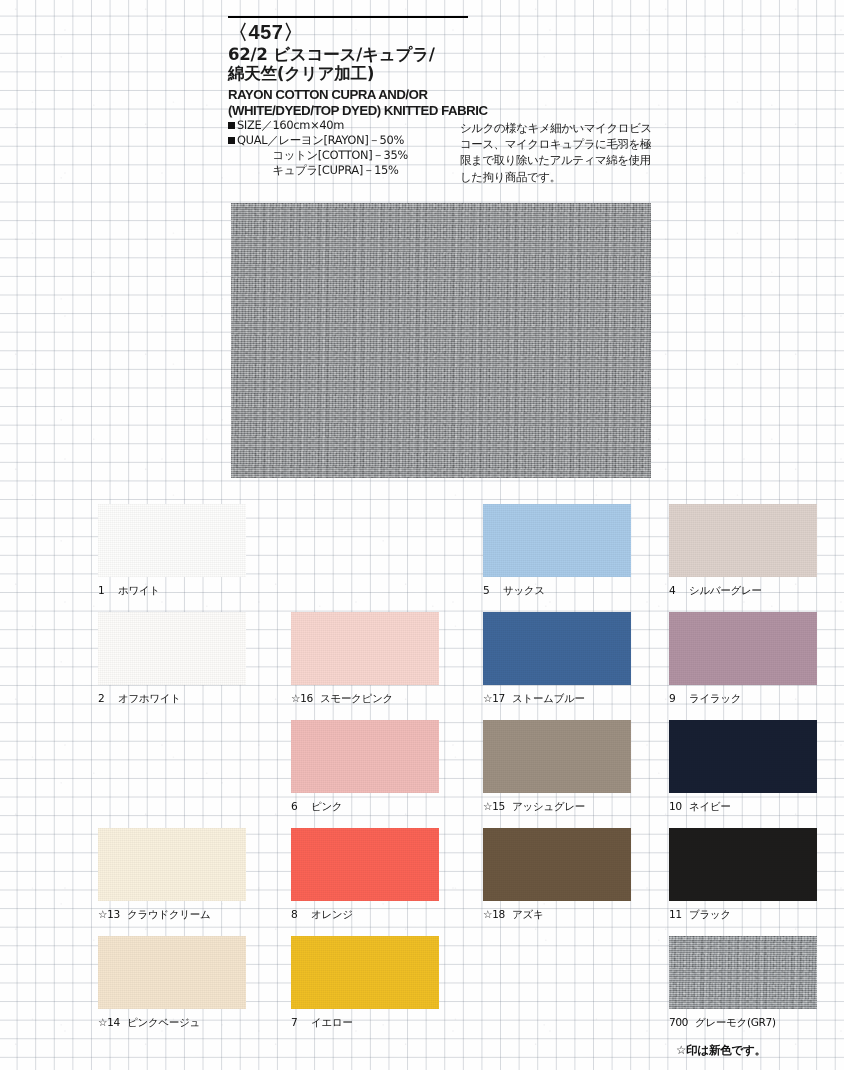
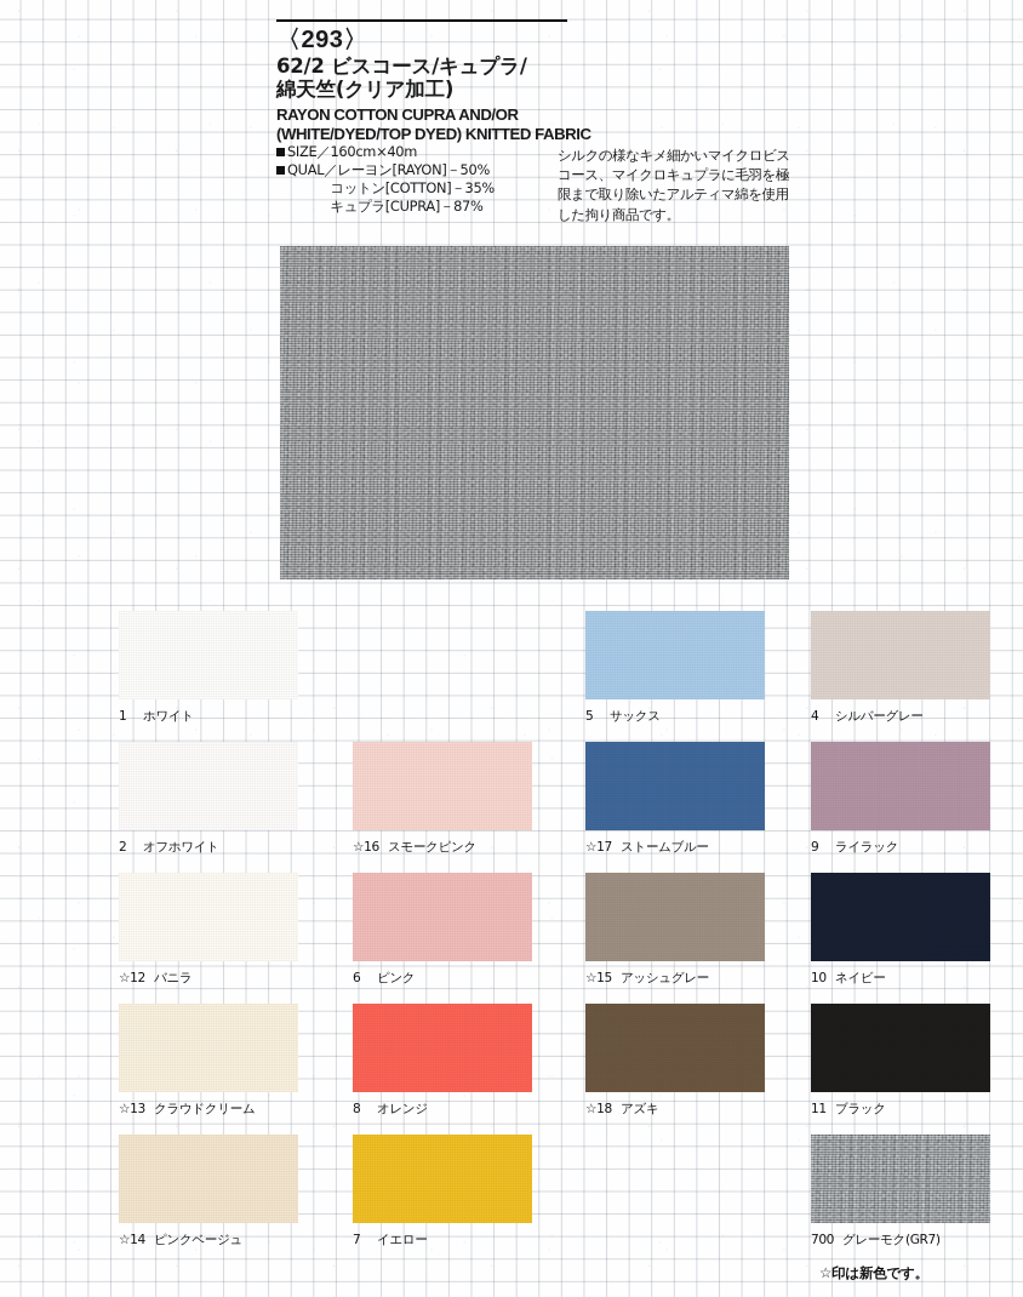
- 〈457〉
+ 〈293〉
  62/2 ビスコース/キュプラ/
  綿天竺(クリア加工)
  RAYON COTTON CUPRA AND/OR
  (WHITE/DYED/TOP DYED) KNITTED FABRIC
  SIZE／160cm×40m
  QUAL／レーヨン[RAYON]－50%
  コットン[COTTON]－35%
- キュプラ[CUPRA]－15%
+ キュプラ[CUPRA]－87%
  シルクの様なキメ細かいマイクロビスコース、マイクロキュプラに毛羽を極限まで取り除いたアルティマ綿を使用した拘り商品です。
  1 ホワイト
  5 サックス
  4 シルバーグレー
  2 オフホワイト
  ☆16 スモークピンク
  ☆17 ストームブルー
  9 ライラック
+ ☆12 バニラ
  6 ピンク
  ☆15 アッシュグレー
  10 ネイビー
  ☆13 クラウドクリーム
  8 オレンジ
  ☆18 アズキ
  11 ブラック
  ☆14 ピンクベージュ
  7 イエロー
  700 グレーモク(GR7)
  ☆印は新色です。
